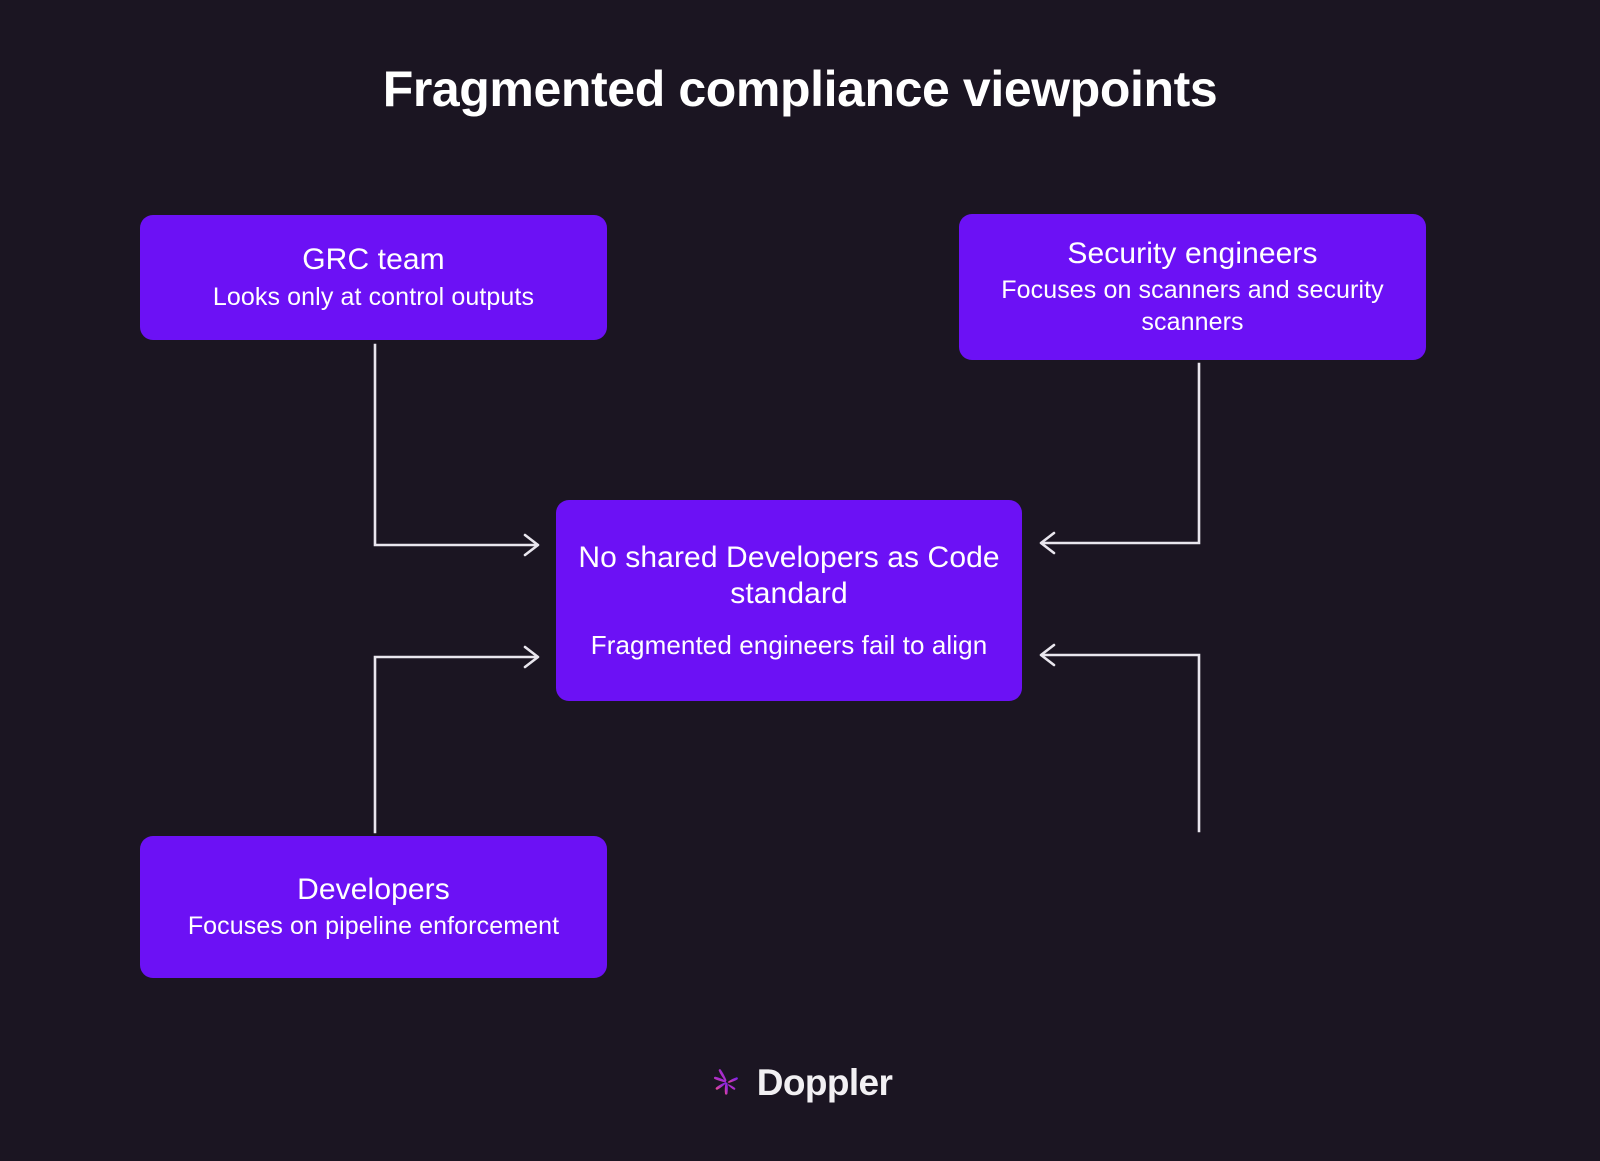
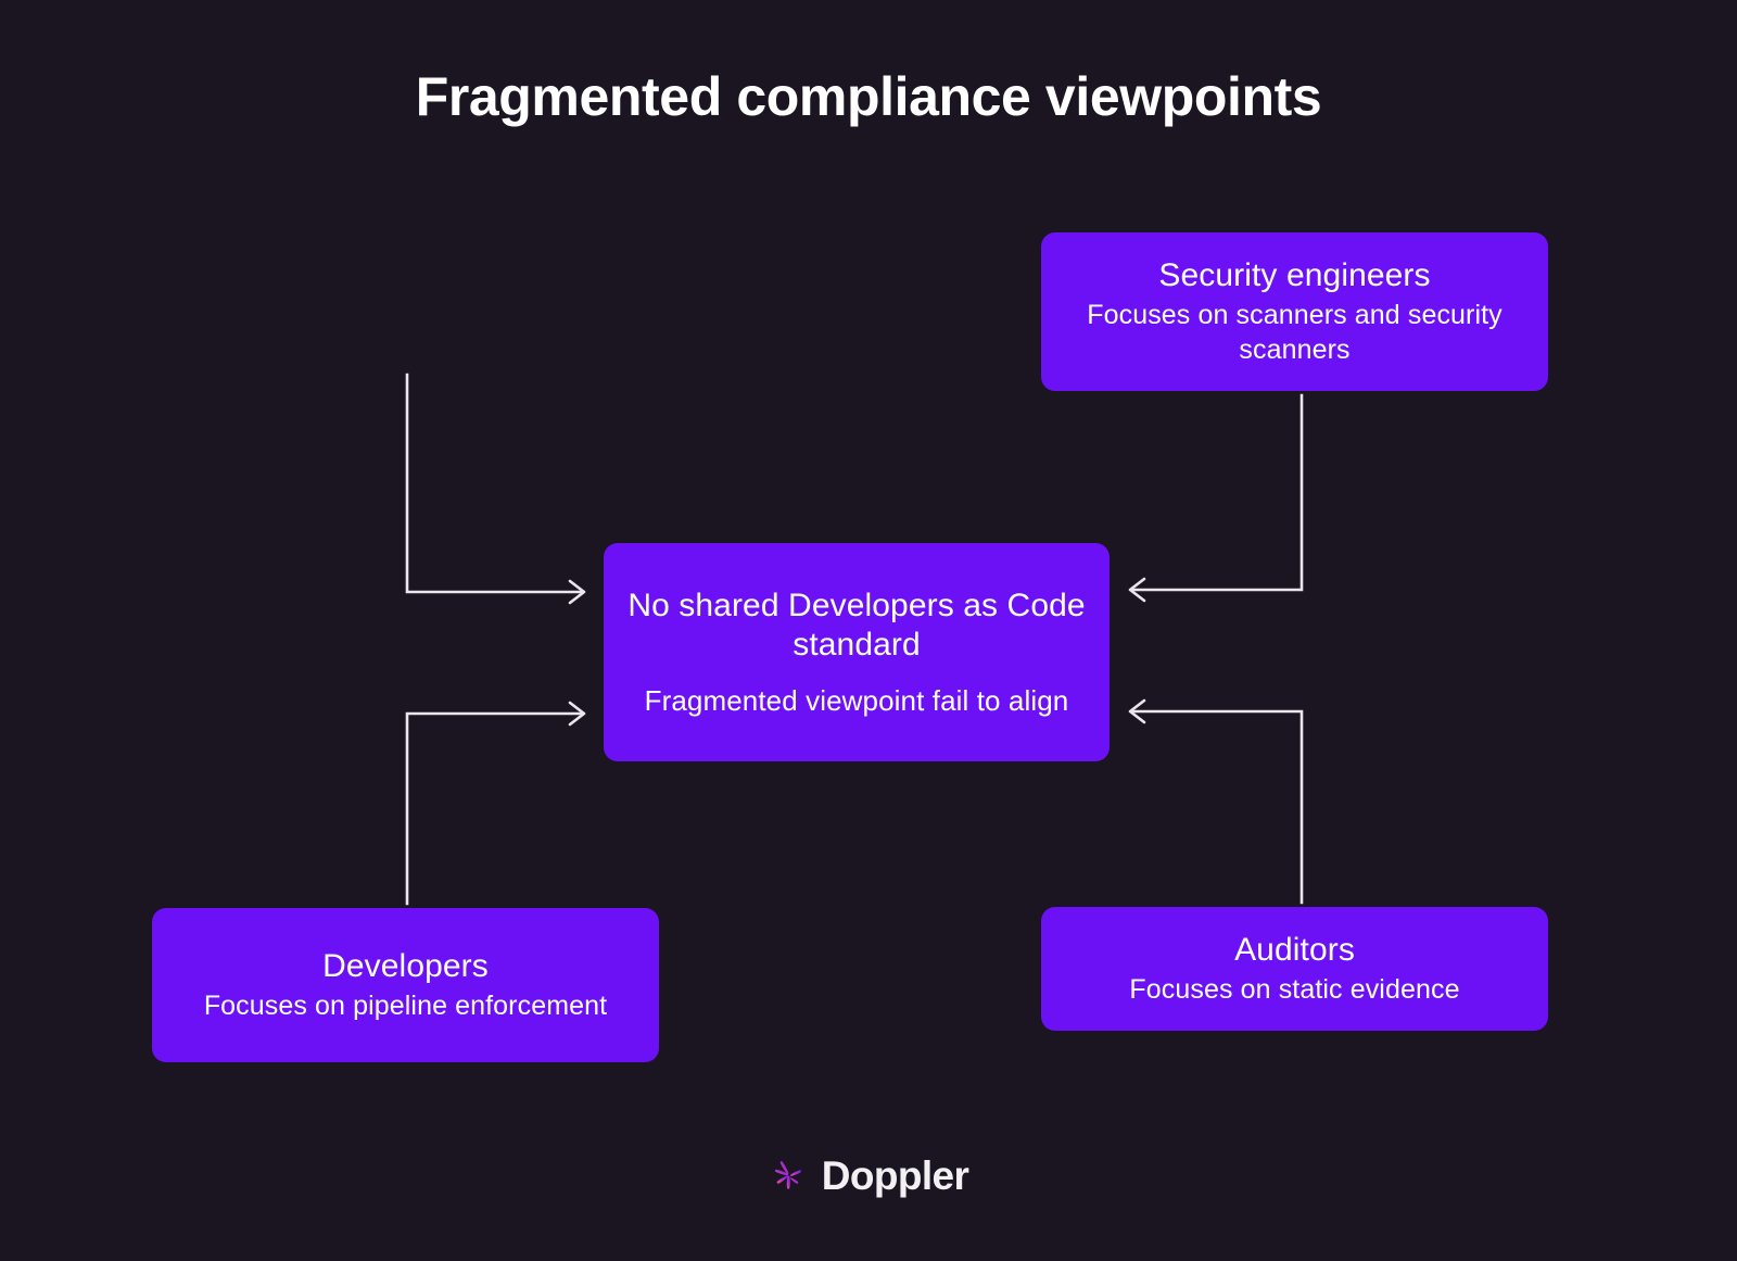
  Fragmented compliance viewpoints
- GRC team
- Looks only at control outputs
  Security engineers
  Focuses on scanners and security scanners
  No shared Developers as Code standard
- Fragmented engineers fail to align
+ Fragmented viewpoint fail to align
  Developers
  Focuses on pipeline enforcement
+ Auditors
+ Focuses on static evidence
  Doppler
